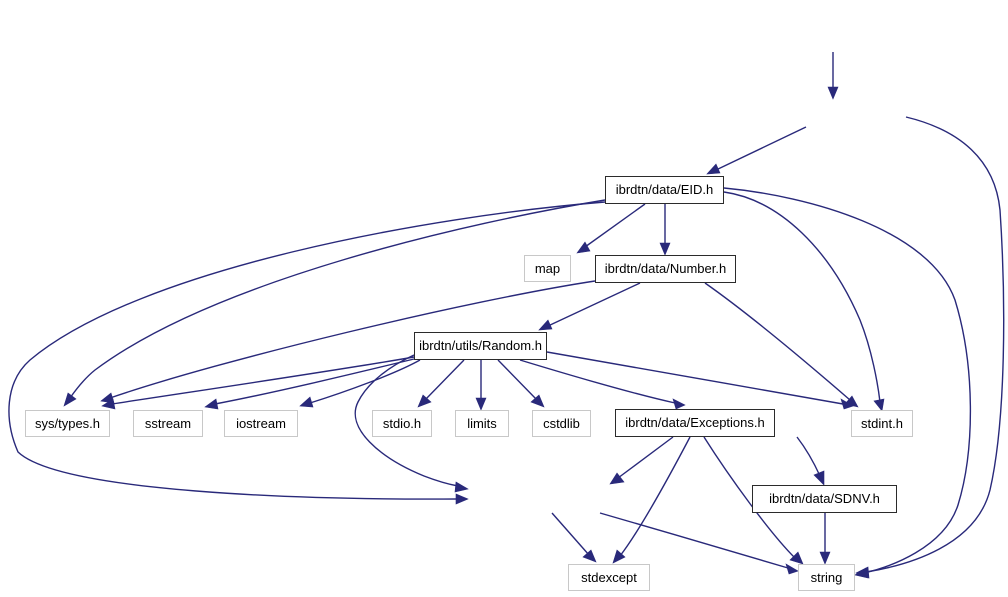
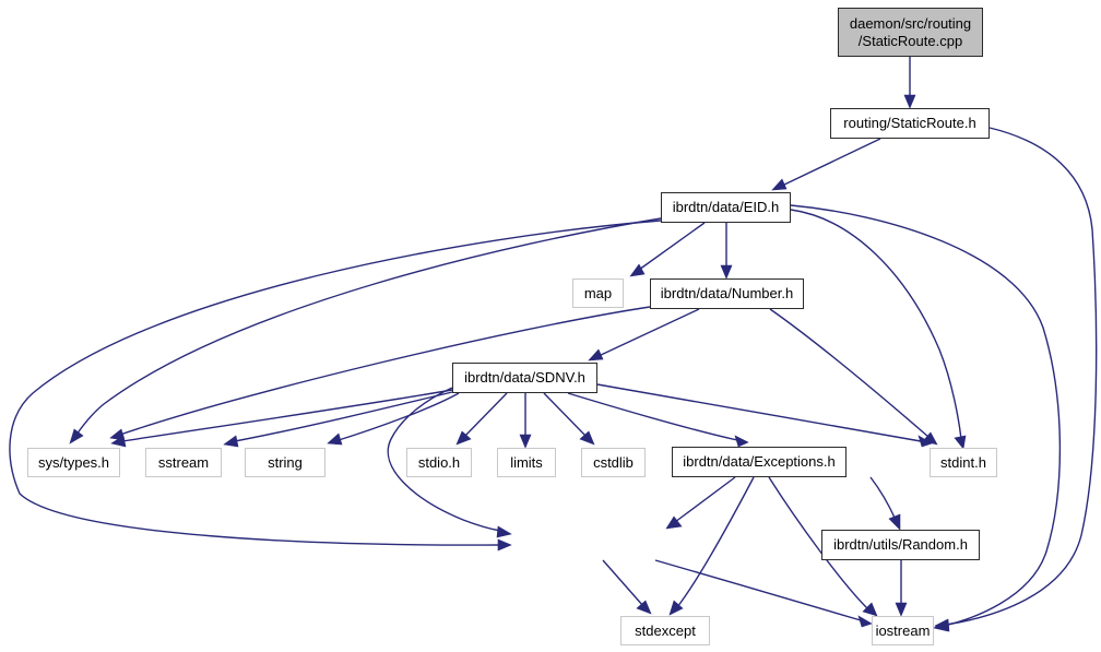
+ daemon/src/routing
+ /StaticRoute.cpp
+ routing/StaticRoute.h
  ibrdtn/data/EID.h
  map
  ibrdtn/data/Number.h
- ibrdtn/utils/Random.h
+ ibrdtn/data/SDNV.h
  sys/types.h
  sstream
- iostream
+ string
  stdio.h
  limits
  cstdlib
  ibrdtn/data/Exceptions.h
  stdint.h
- ibrdtn/data/SDNV.h
+ ibrdtn/utils/Random.h
  stdexcept
- string
+ iostream
